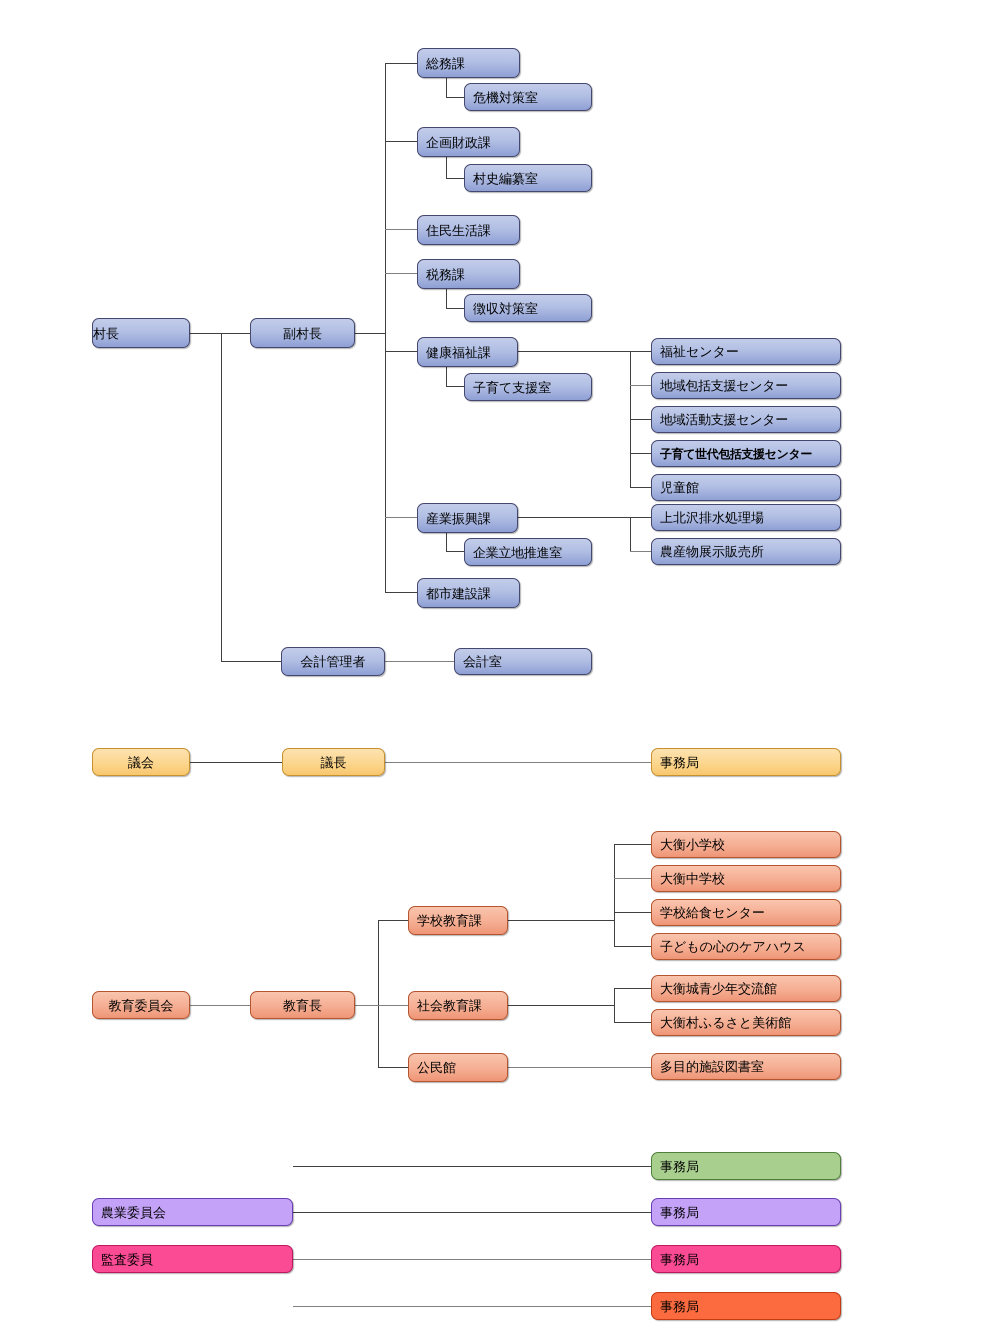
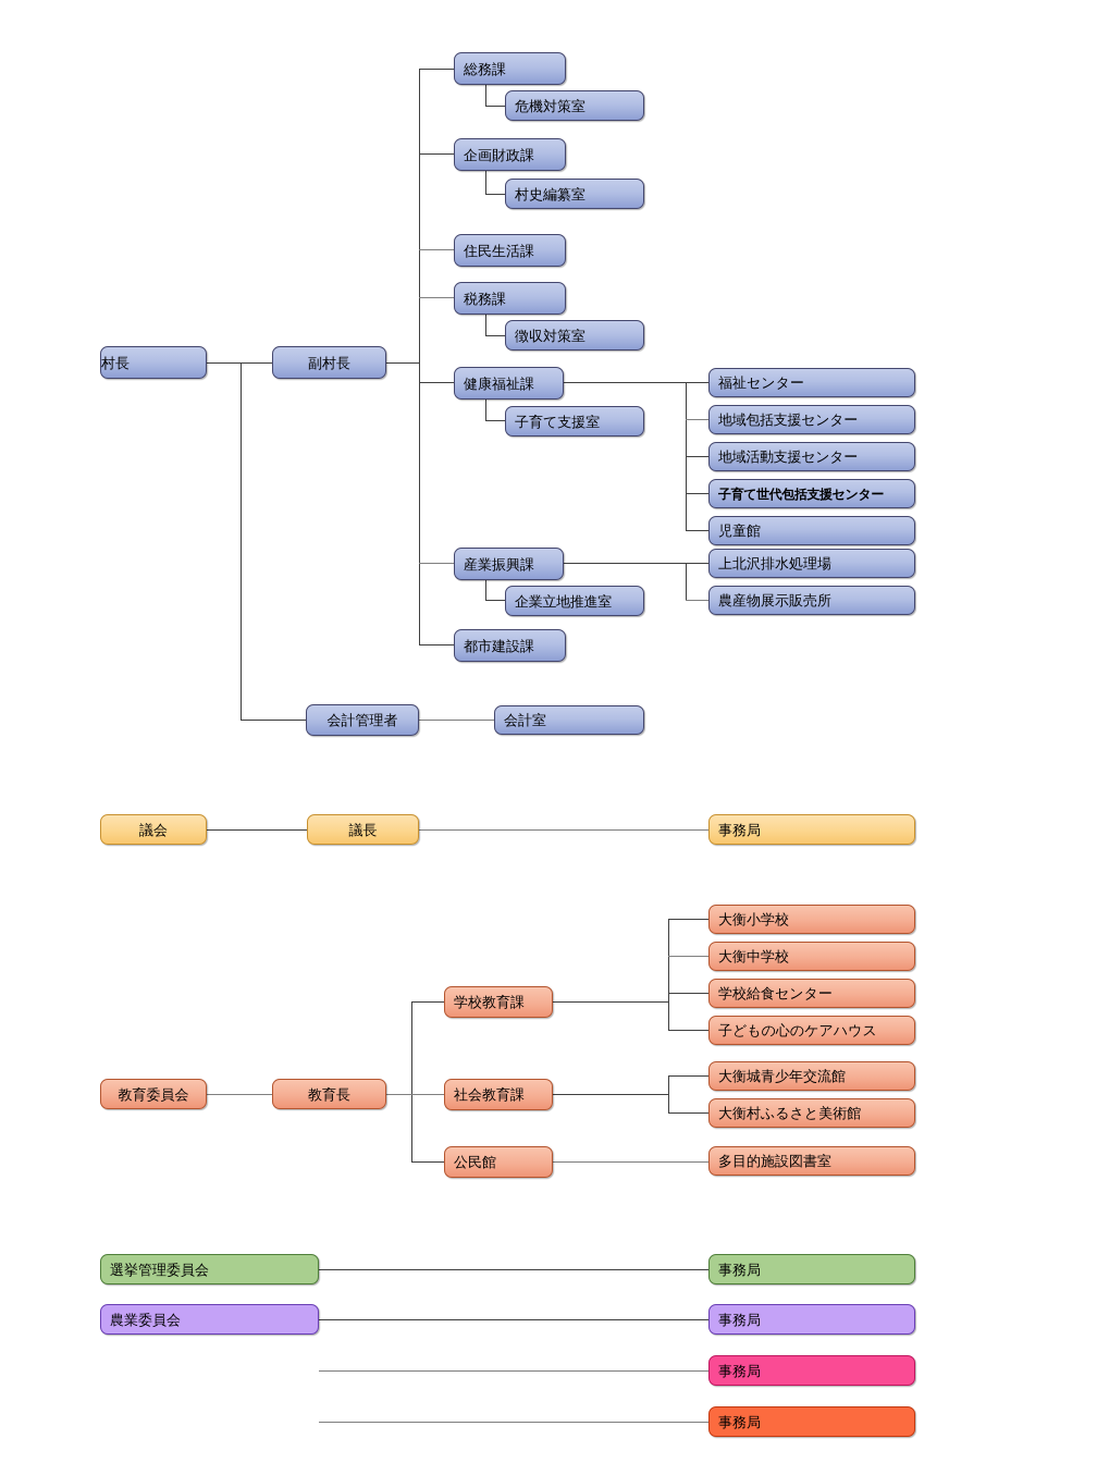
  村長
  副村長
  総務課
  危機対策室
  企画財政課
  村史編纂室
  住民生活課
  税務課
  徴収対策室
  健康福祉課
  子育て支援室
  産業振興課
  企業立地推進室
  都市建設課
  福祉センター
  地域包括支援センター
  地域活動支援センター
  子育て世代包括支援センター
  児童館
  上北沢排水処理場
  農産物展示販売所
  会計管理者
  会計室
  議会
  議長
  事務局
  教育委員会
  教育長
  学校教育課
  社会教育課
  公民館
  大衡小学校
  大衡中学校
  学校給食センター
  子どもの心のケアハウス
  大衡城青少年交流館
  大衡村ふるさと美術館
  多目的施設図書室
+ 選挙管理委員会
  事務局
  農業委員会
  事務局
- 監査委員
  事務局
  事務局
